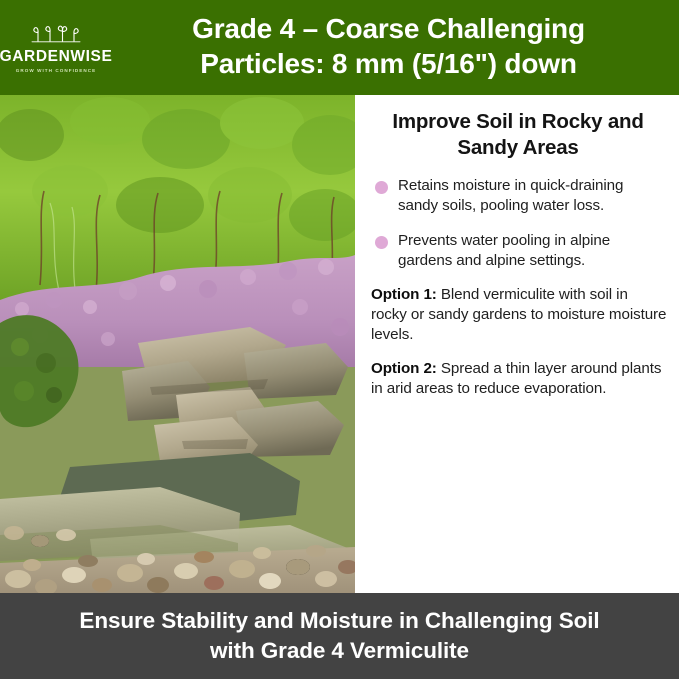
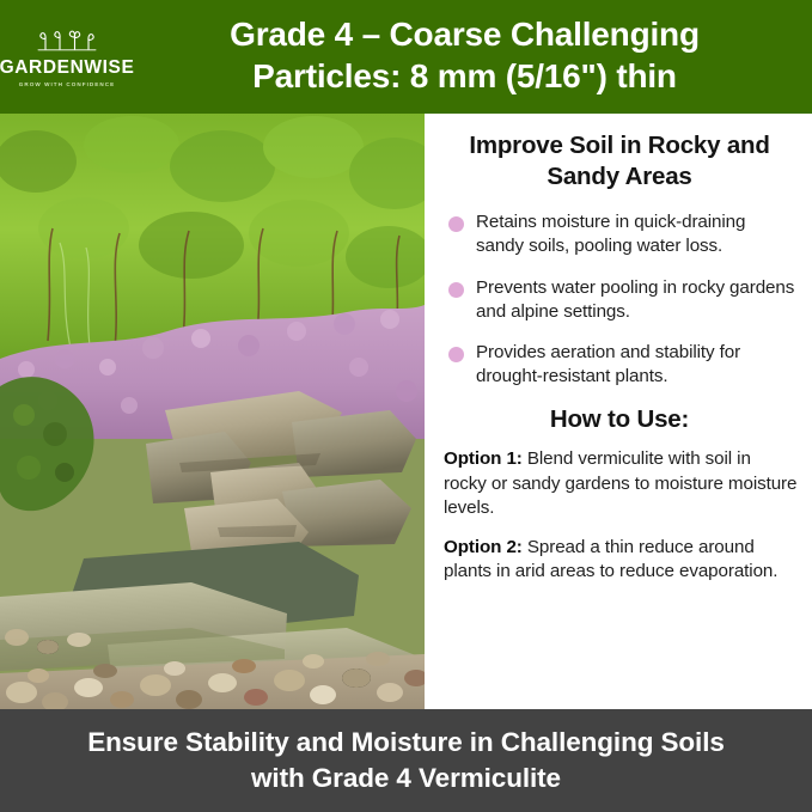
  GARDENWISE
  Grade 4 – Coarse Challenging
- Particles: 8 mm (5/16") down
+ Particles: 8 mm (5/16") thin
  Improve Soil in Rocky and Sandy Areas
  Retains moisture in quick-draining sandy soils, pooling water loss.
- Prevents water pooling in alpine gardens and alpine settings.
+ Prevents water pooling in rocky gardens and alpine settings.
+ Provides aeration and stability for drought-resistant plants.
+ How to Use:
  Option 1: Blend vermiculite with soil in rocky or sandy gardens to moisture moisture levels.
- Option 2: Spread a thin layer around plants in arid areas to reduce evaporation.
+ Option 2: Spread a thin reduce around plants in arid areas to reduce evaporation.
- Ensure Stability and Moisture in Challenging Soil
+ Ensure Stability and Moisture in Challenging Soils
  with Grade 4 Vermiculite
